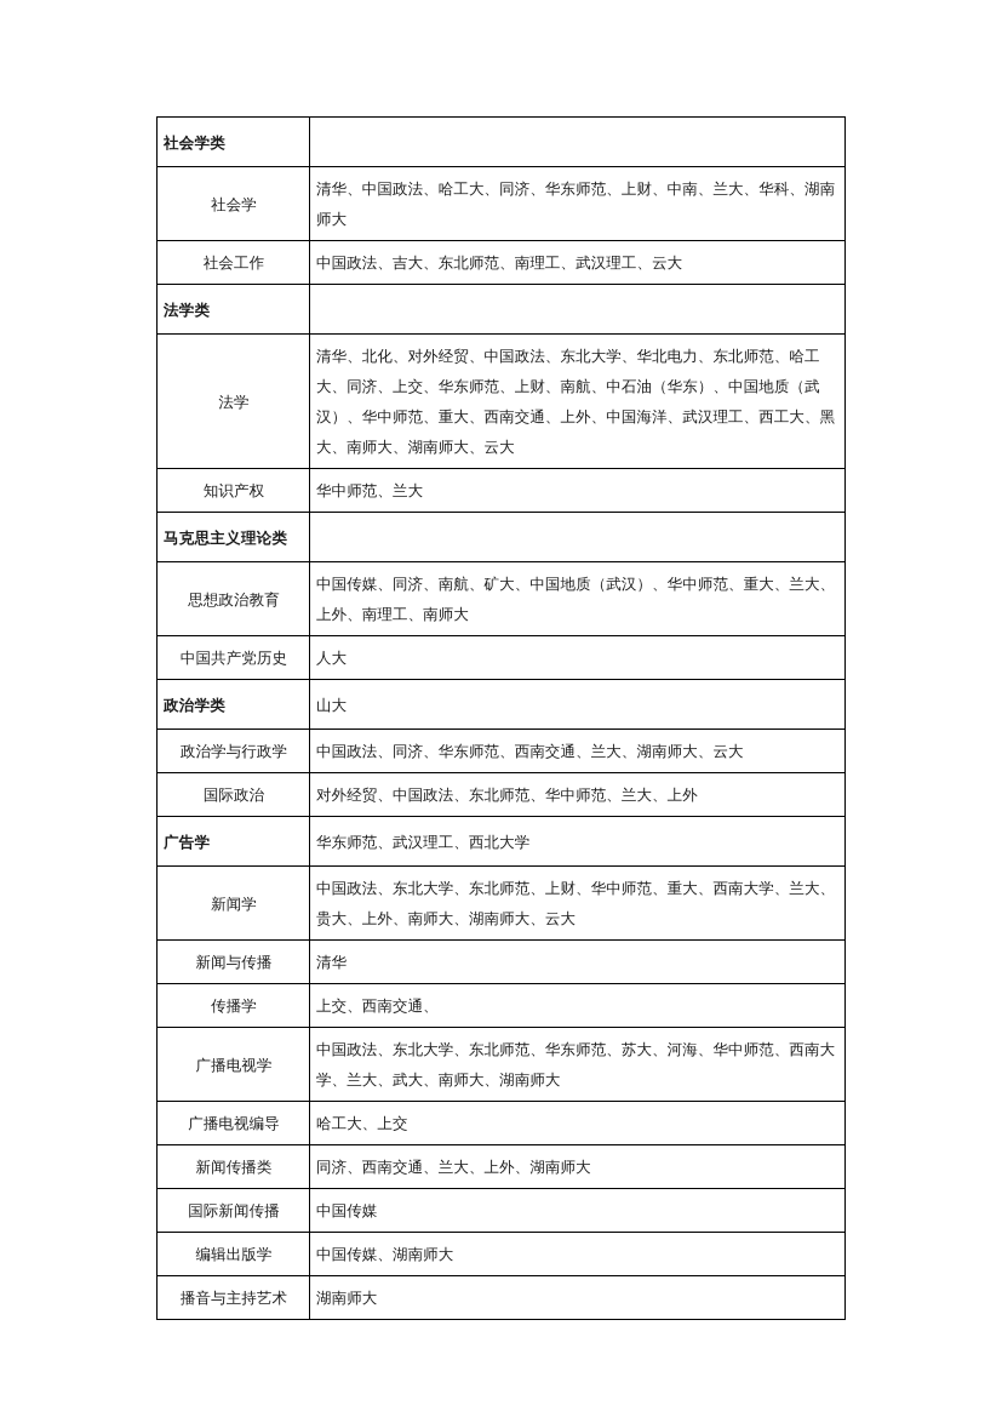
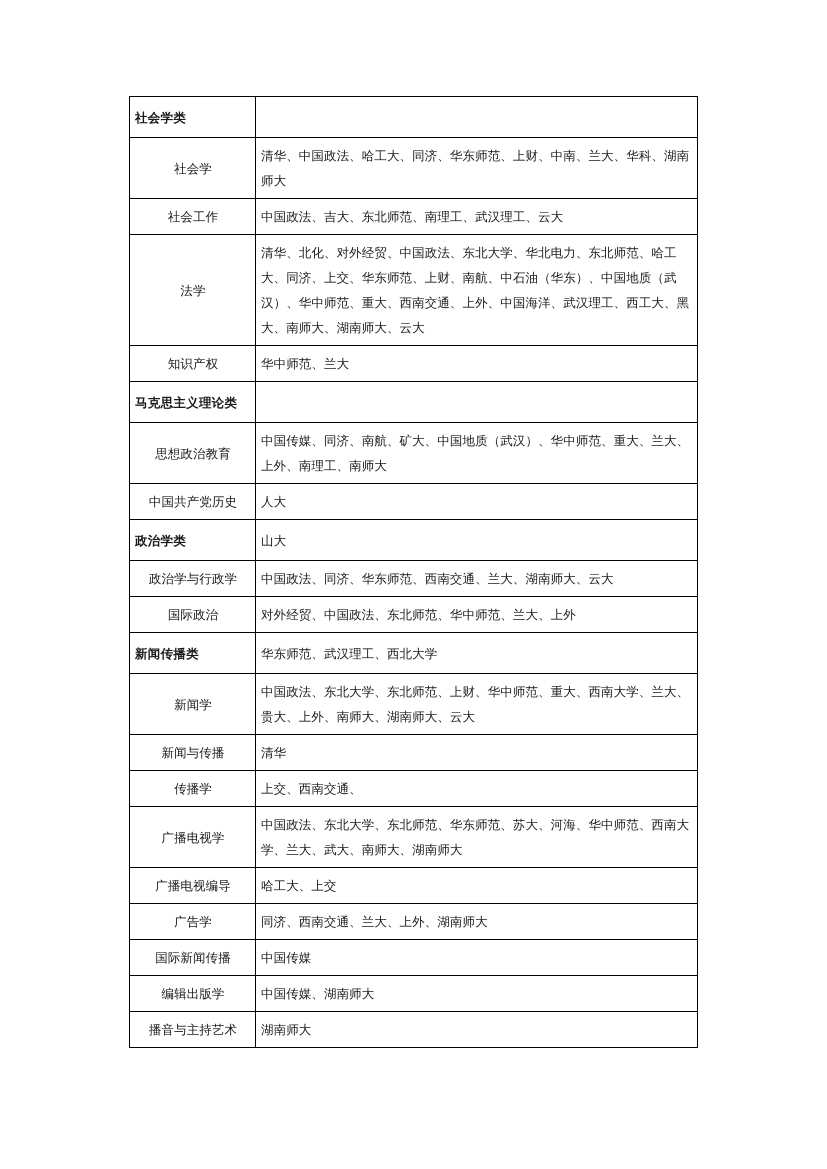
  社会学类
  社会学	清华、中国政法、哈工大、同济、华东师范、上财、中南、兰大、华科、湖南师大
  社会工作	中国政法、吉大、东北师范、南理工、武汉理工、云大
- 法学类
  法学	清华、北化、对外经贸、中国政法、东北大学、华北电力、东北师范、哈工大、同济、上交、华东师范、上财、南航、中石油（华东）、中国地质（武汉）、华中师范、重大、西南交通、上外、中国海洋、武汉理工、西工大、黑大、南师大、湖南师大、云大
  知识产权	华中师范、兰大
  马克思主义理论类
  思想政治教育	中国传媒、同济、南航、矿大、中国地质（武汉）、华中师范、重大、兰大、上外、南理工、南师大
  中国共产党历史	人大
  政治学类	山大
  政治学与行政学	中国政法、同济、华东师范、西南交通、兰大、湖南师大、云大
  国际政治	对外经贸、中国政法、东北师范、华中师范、兰大、上外
- 广告学	华东师范、武汉理工、西北大学
+ 新闻传播类	华东师范、武汉理工、西北大学
  新闻学	中国政法、东北大学、东北师范、上财、华中师范、重大、西南大学、兰大、贵大、上外、南师大、湖南师大、云大
  新闻与传播	清华
  传播学	上交、西南交通、
  广播电视学	中国政法、东北大学、东北师范、华东师范、苏大、河海、华中师范、西南大学、兰大、武大、南师大、湖南师大
  广播电视编导	哈工大、上交
- 新闻传播类	同济、西南交通、兰大、上外、湖南师大
+ 广告学	同济、西南交通、兰大、上外、湖南师大
  国际新闻传播	中国传媒
  编辑出版学	中国传媒、湖南师大
  播音与主持艺术	湖南师大
